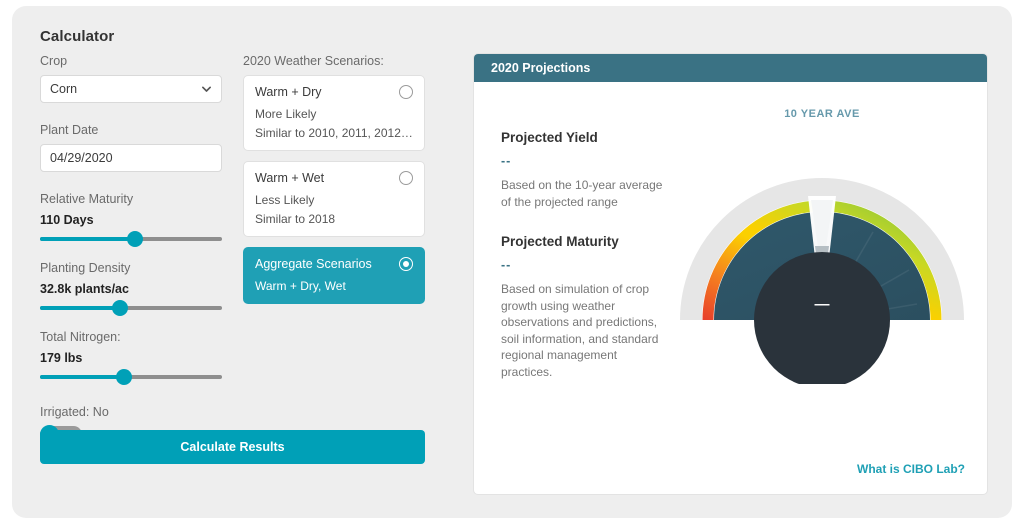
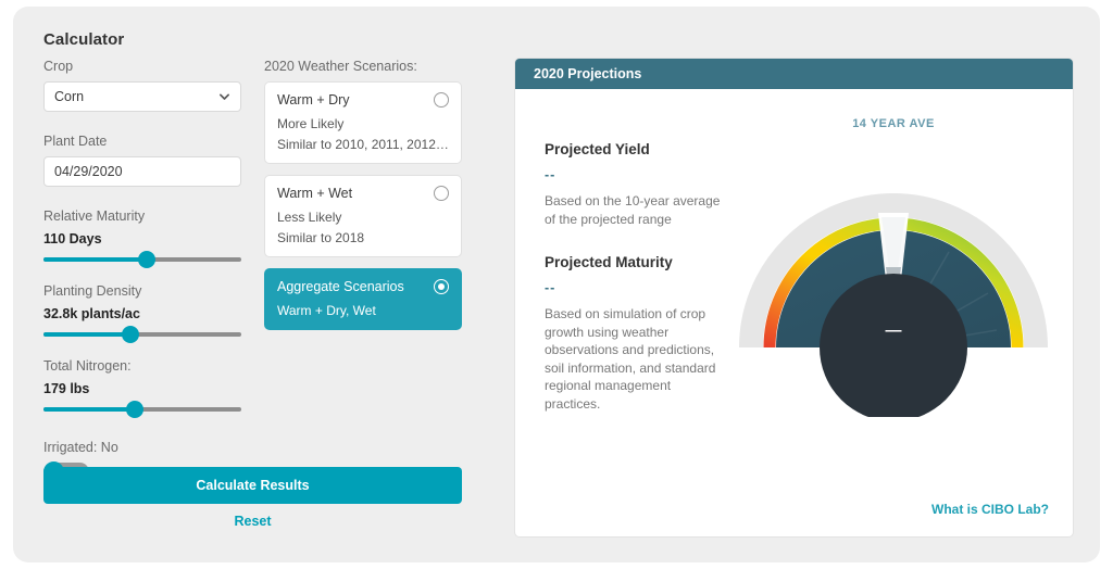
  Calculator
  Crop
  Corn
  Plant Date
  04/29/2020
  Relative Maturity
  110 Days
  Planting Density
  32.8k plants/ac
  Total Nitrogen:
  179 lbs
  Irrigated: No
  2020 Weather Scenarios:
  Warm + Dry
  More Likely
  Similar to 2010, 2011, 2012, 2
  Warm + Wet
  Less Likely
  Similar to 2018
  Aggregate Scenarios
  Warm + Dry, Wet
  Calculate Results
+ Reset
  2020 Projections
  Projected Yield
  --
  Based on the 10-year average of the projected range
  Projected Maturity
  --
  Based on simulation of crop growth using weather observations and predictions, soil information, and standard regional management practices.
- 10 YEAR AVE
+ 14 YEAR AVE
  —
  What is CIBO Lab?
